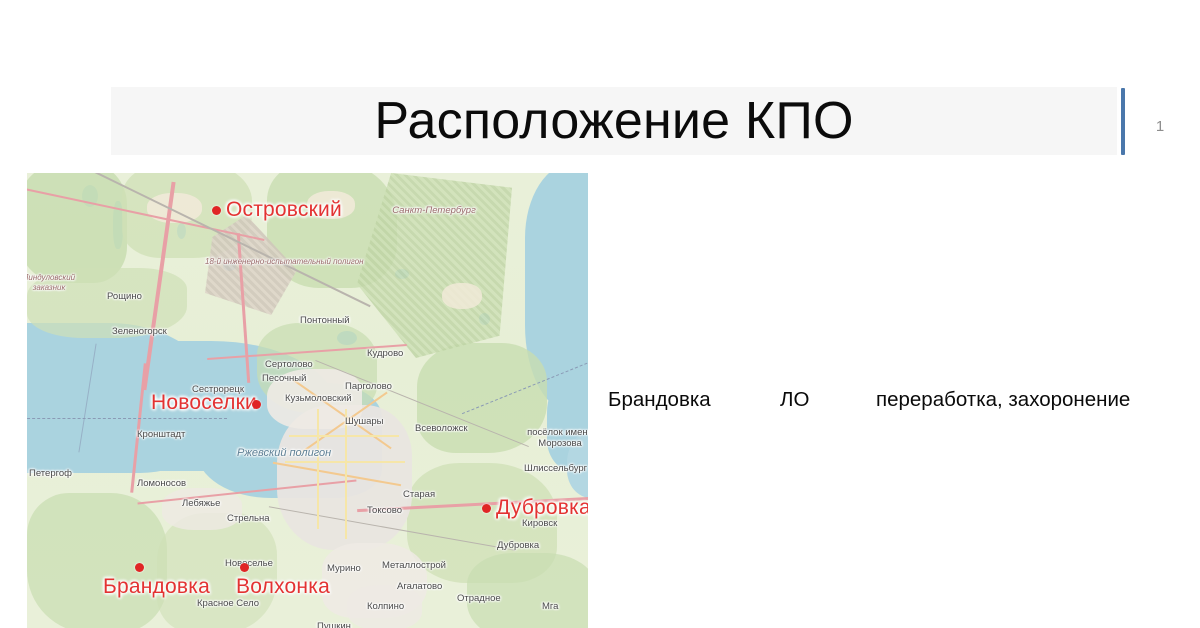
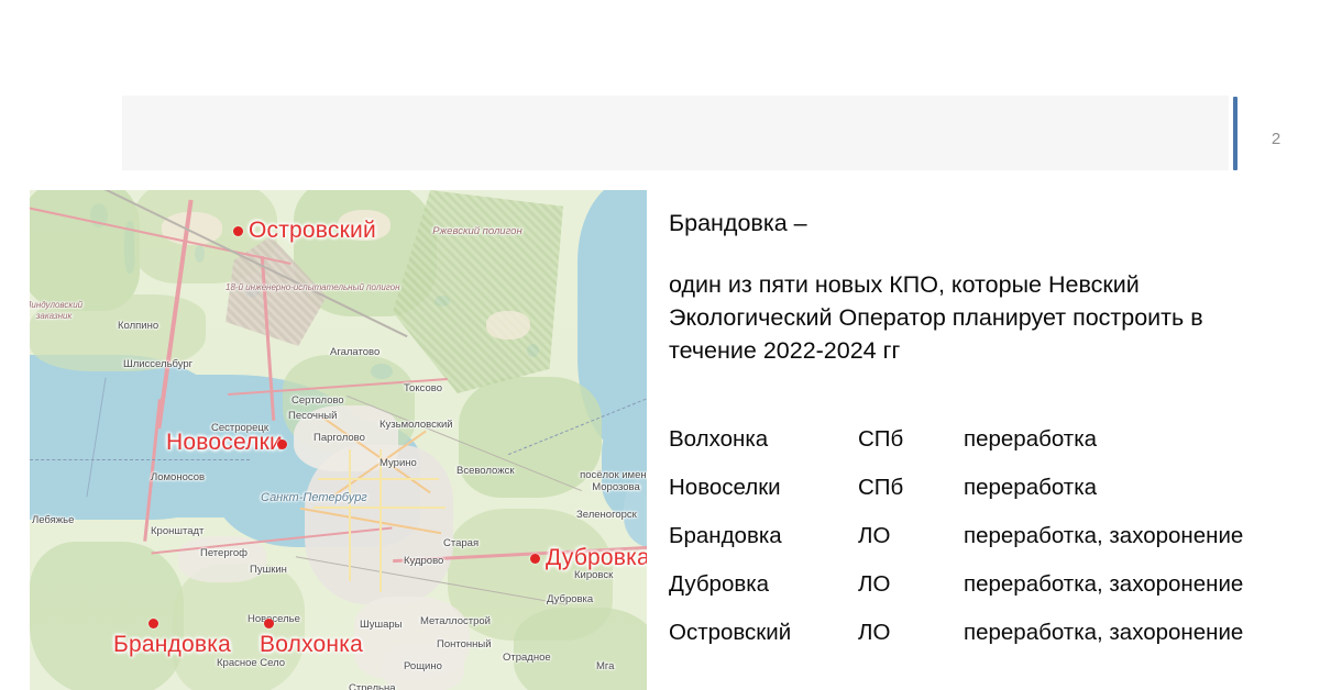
- Расположение КПО
- 1
+ 2
+ Брандовка –
+ один из пяти новых КПО, которые Невский Экологический Оператор планирует построить в течение 2022-2024 гг
+ Волхонка	СПб	переработка
+ Новоселки	СПб	переработка
  Брандовка	ЛО	переработка, захоронение
+ Дубровка	ЛО	переработка, захоронение
+ Островский	ЛО	переработка, захоронение
  18-й инженерно-испытательный полигон
- Санкт-Петербург
+ Ржевский полигон
  посёлок имен Морозова
- Ржевский полигон
+ Санкт-Петербург
  индуловский заказник
- Рощино
+ Колпино
- Зеленогорск
+ Шлиссельбург
- Понтонный
+ Агалатово
- Кудрово
+ Токсово
  Сертолово
  Песочный
- Парголово
+ Кузьмоловский
  Сестрорецк
- Кузьмоловский
+ Парголово
- Шушары
+ Мурино
  Всеволожск
- Кронштадт
+ Ломоносов
- Петергоф
+ Лебяжье
- Ломоносов
+ Кронштадт
- Лебяжье
+ Петергоф
- Стрельна
+ Пушкин
  Старая
- Токсово
+ Кудрово
  Кировск
- Шлиссельбург
+ Зеленогорск
  Дубровка
  Новселье
  Красное Село
- Мурино
+ Шушары
  Металлострой
- Агалатово
+ Понтонный
  Отрадное
- Колпино
+ Рощино
- Пушкин
+ Стрельна
  Мга
  Островский
  Новоселки
  Дубровка
  Брандовка
  Волхонка
